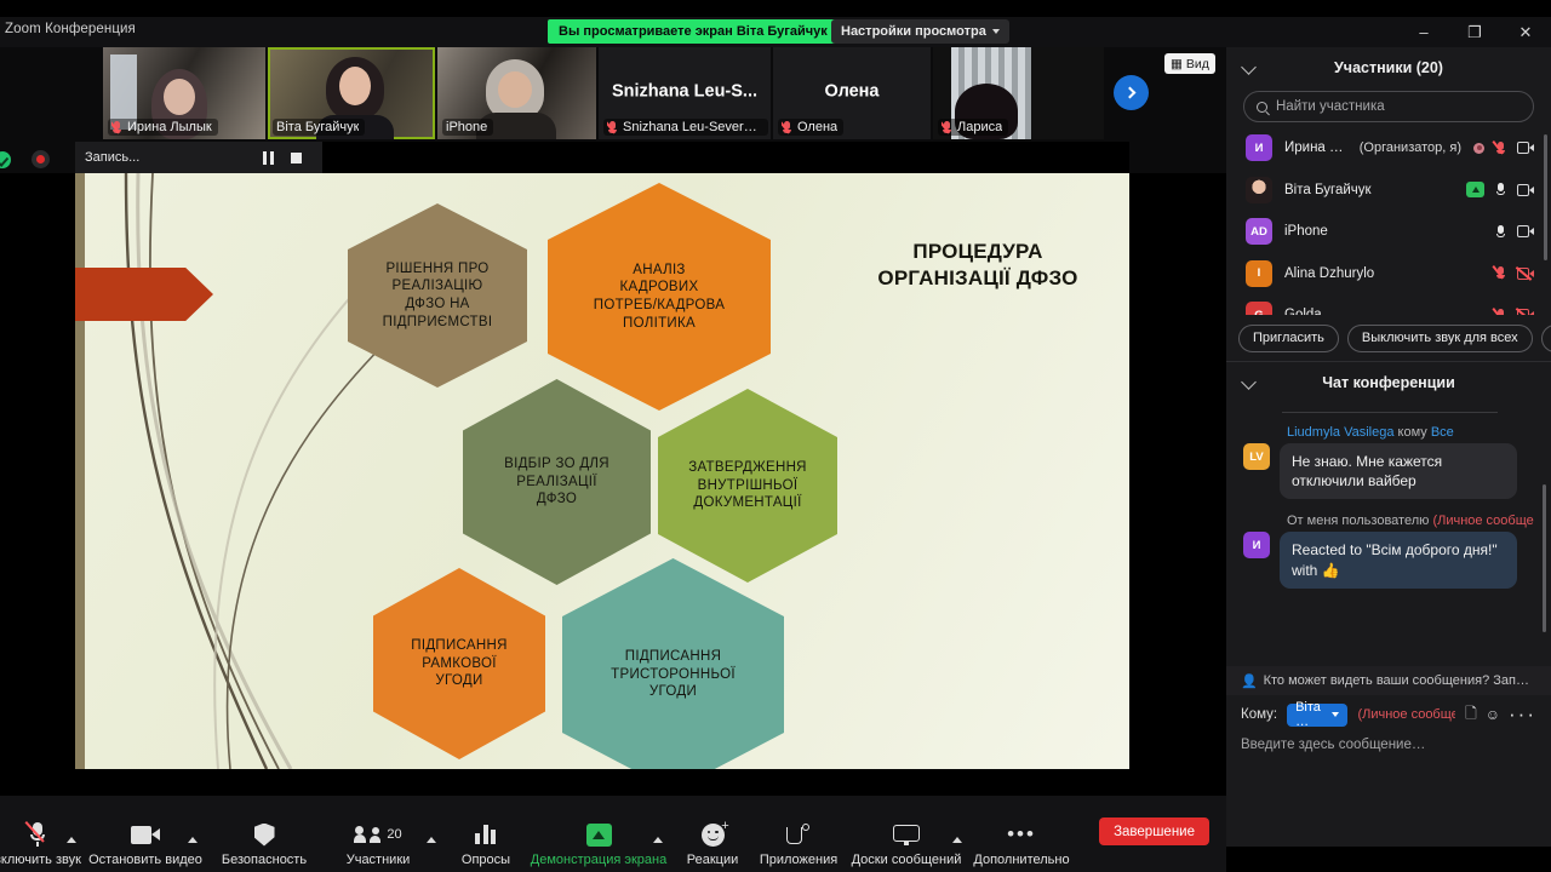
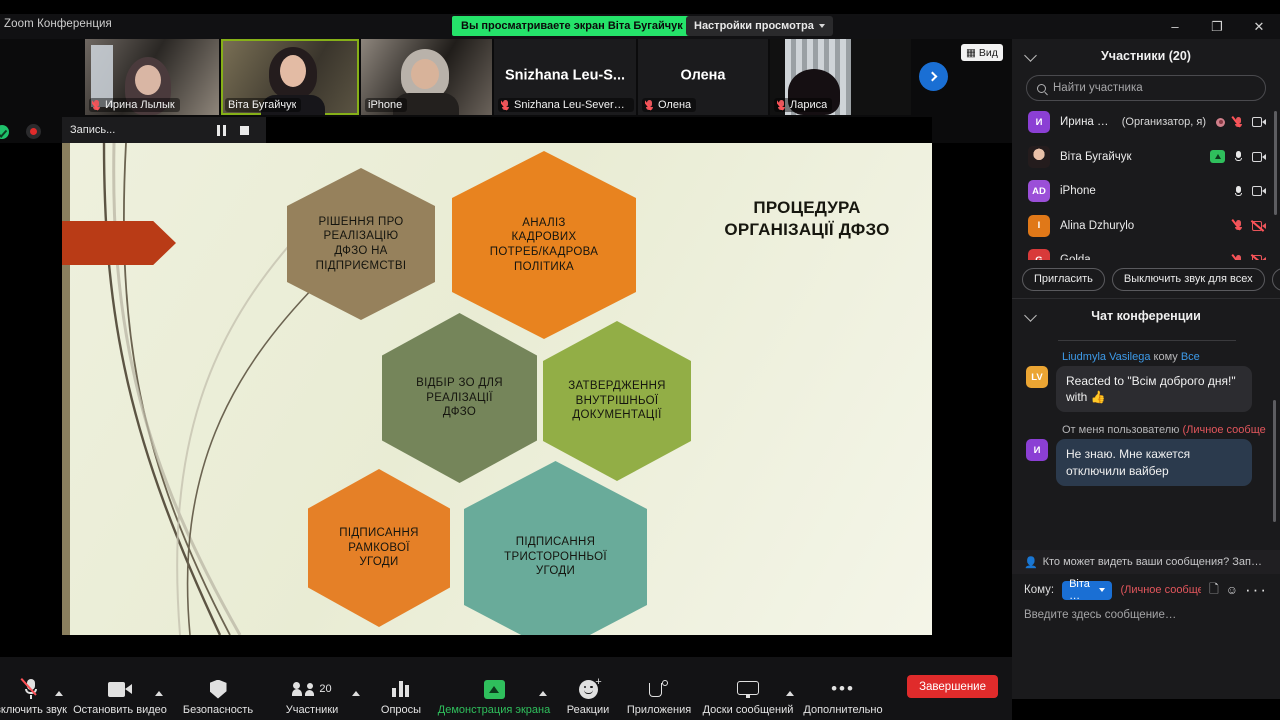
  Zoom Конференция
  Вы просматриваете экран Віта Бугайчук
  Настройки просмотра
  –
  ❐
  ✕
  Ирина Лылык
  Віта Бугайчук
  iPhone
  Snizhana Leu-S...
  Snizhana Leu-Severyn
  Олена
  Олена
  Лариса
  ▦
  Вид
  Запись...
  РІШЕННЯ ПРО
  РЕАЛІЗАЦІЮ
  ДФЗО НА
  ПІДПРИЄМСТВІ
  АНАЛІЗ
  КАДРОВИХ
  ПОТРЕБ/КАДРОВА
  ПОЛІТИКА
  ВІДБІР ЗО ДЛЯ
  РЕАЛІЗАЦІЇ
  ДФЗО
  ЗАТВЕРДЖЕННЯ
  ВНУТРІШНЬОЇ
  ДОКУМЕНТАЦІЇ
  ПІДПИСАННЯ
  РАМКОВОЇ
  УГОДИ
  ПІДПИСАННЯ
  ТРИСТОРОННЬОЇ
  УГОДИ
  ПРОЦЕДУРА
  ОРГАНІЗАЦІЇ ДФЗО
  Участники (20)
  Найти участника
  И
  Ирина Лы
  (Организатор, я)
  Віта Бугайчук
  AD
  iPhone
  I
  Alina Dzhurylo
  Пригласить
  Выключить звук для всех
  Чат конференции
  Liudmyla Vasilega кому Все
  LV
- Не знаю. Мне кажется отключили вайбер
+ Reacted to "Всім доброго дня!" with 👍
  От меня пользователю (Личное сообще
  И
- Reacted to "Всім доброго дня!" with 👍
+ Не знаю. Мне кажется отключили вайбер
  👤
  Кто может видеть ваши сообщения? Запись
  Кому:
  Віта …
  (Личное сообще
  🗋
  ☺
  ···
  Введите здесь сообщение…
  ключить звук
  Остановить видео
  Безопасность
  20
  Участники
  Опросы
  Демонстрация экрана
  +
  Реакции
  Приложения
  Доски сообщений
  •••
  Дополнительно
  Завершение
